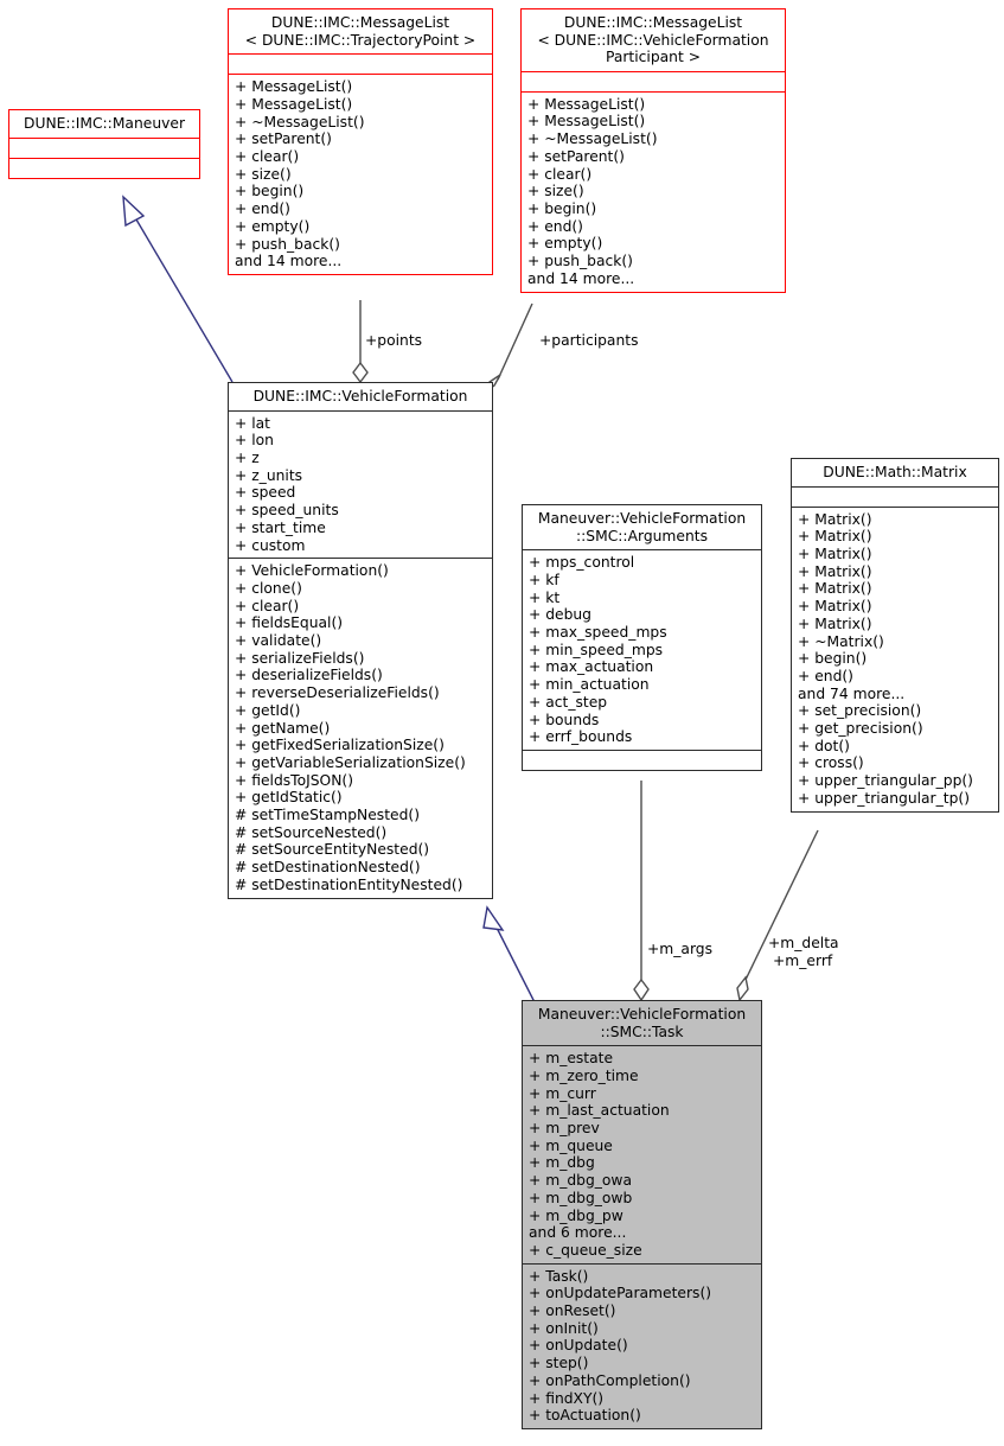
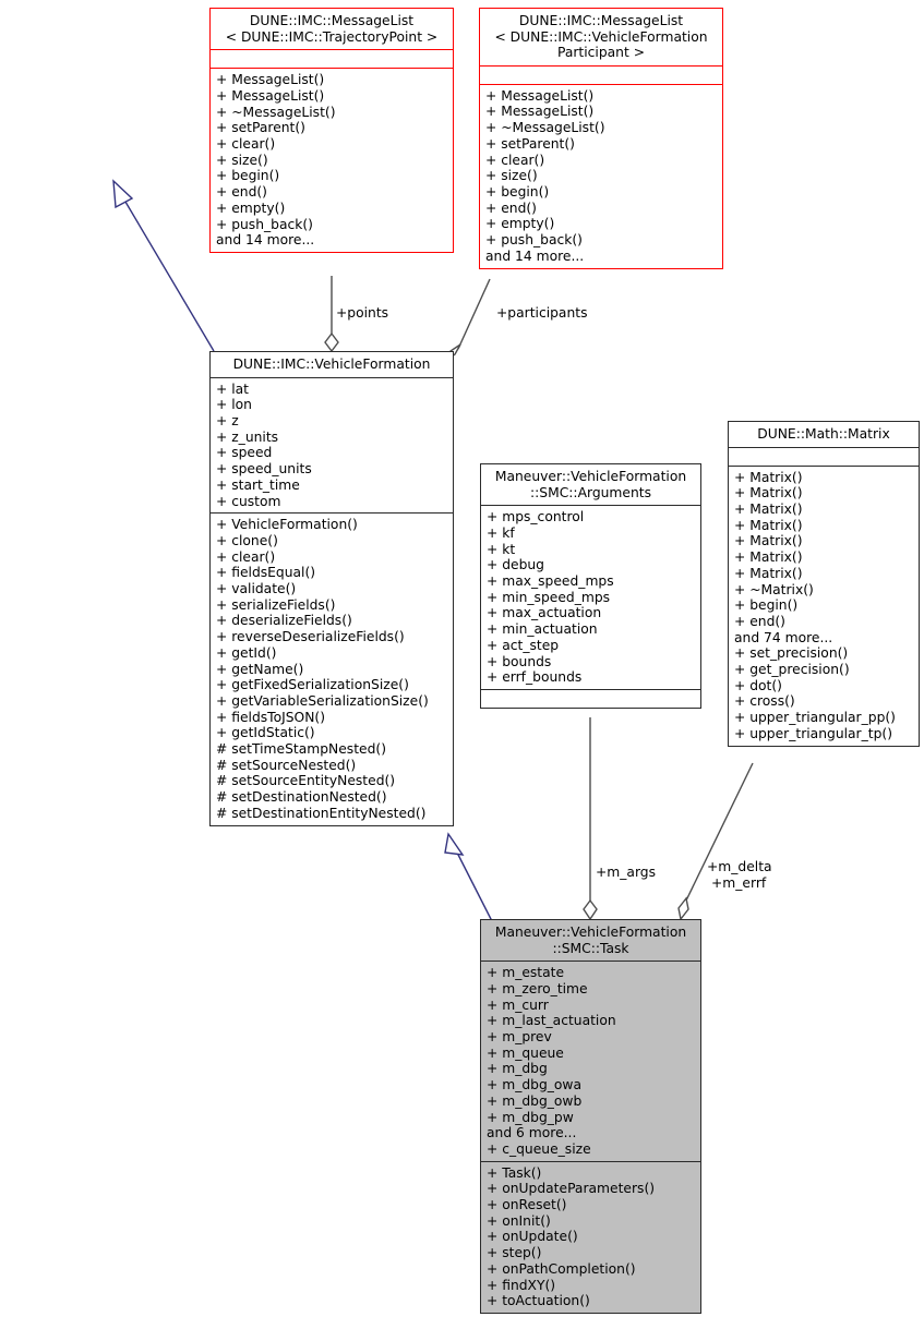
- DUNE::IMC::Maneuver
  DUNE::IMC::MessageList
  < DUNE::IMC::TrajectoryPoint >
  + MessageList()
  + MessageList()
  + ~MessageList()
  + setParent()
  + clear()
  + size()
  + begin()
  + end()
  + empty()
  + push_back()
  and 14 more...
  DUNE::IMC::MessageList
  < DUNE::IMC::VehicleFormation
  Participant >
  + MessageList()
  + MessageList()
  + ~MessageList()
  + setParent()
  + clear()
  + size()
  + begin()
  + end()
  + empty()
  + push_back()
  and 14 more...
  DUNE::IMC::VehicleFormation
  + lat
  + lon
  + z
  + z_units
  + speed
  + speed_units
  + start_time
  + custom
  + VehicleFormation()
  + clone()
  + clear()
  + fieldsEqual()
  + validate()
  + serializeFields()
  + deserializeFields()
  + reverseDeserializeFields()
  + getId()
  + getName()
  + getFixedSerializationSize()
  + getVariableSerializationSize()
  + fieldsToJSON()
  + getIdStatic()
  # setTimeStampNested()
  # setSourceNested()
  # setSourceEntityNested()
  # setDestinationNested()
  # setDestinationEntityNested()
  Maneuver::VehicleFormation
  ::SMC::Arguments
  + mps_control
  + kf
  + kt
  + debug
  + max_speed_mps
  + min_speed_mps
  + max_actuation
  + min_actuation
  + act_step
  + bounds
  + errf_bounds
  DUNE::Math::Matrix
  + Matrix()
  + Matrix()
  + Matrix()
  + Matrix()
  + Matrix()
  + Matrix()
  + Matrix()
  + ~Matrix()
  + begin()
  + end()
  and 74 more...
  + set_precision()
  + get_precision()
  + dot()
  + cross()
  + upper_triangular_pp()
  + upper_triangular_tp()
  Maneuver::VehicleFormation
  ::SMC::Task
  + m_estate
  + m_zero_time
  + m_curr
  + m_last_actuation
  + m_prev
  + m_queue
  + m_dbg
  + m_dbg_owa
  + m_dbg_owb
  + m_dbg_pw
  and 6 more...
  + c_queue_size
  + Task()
  + onUpdateParameters()
  + onReset()
  + onInit()
  + onUpdate()
  + step()
  + onPathCompletion()
  + findXY()
  + toActuation()
  +points
  +participants
  +m_args
  +m_delta
  +m_errf
